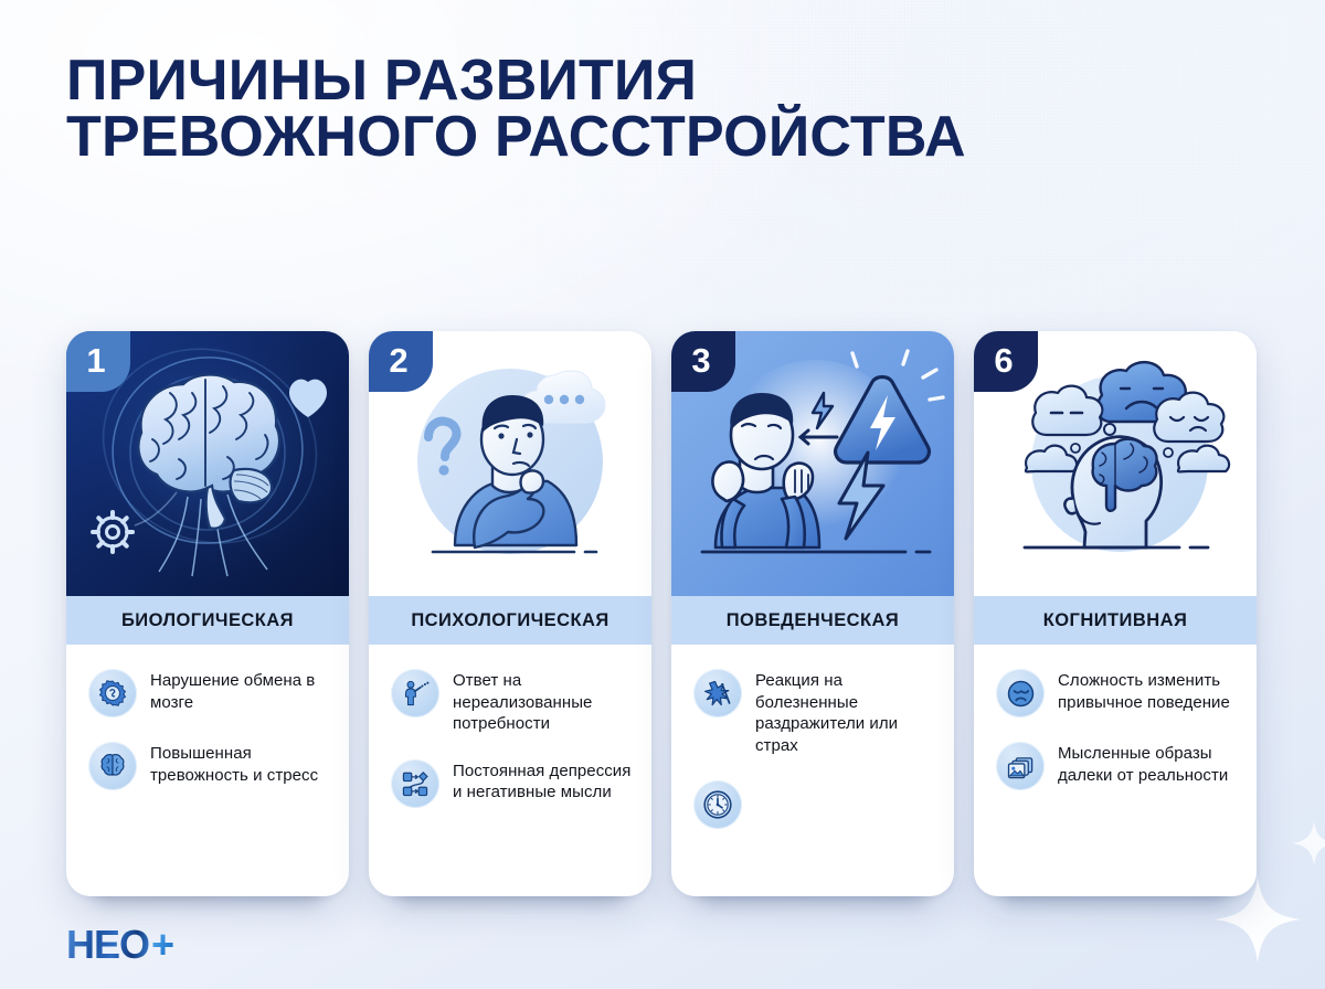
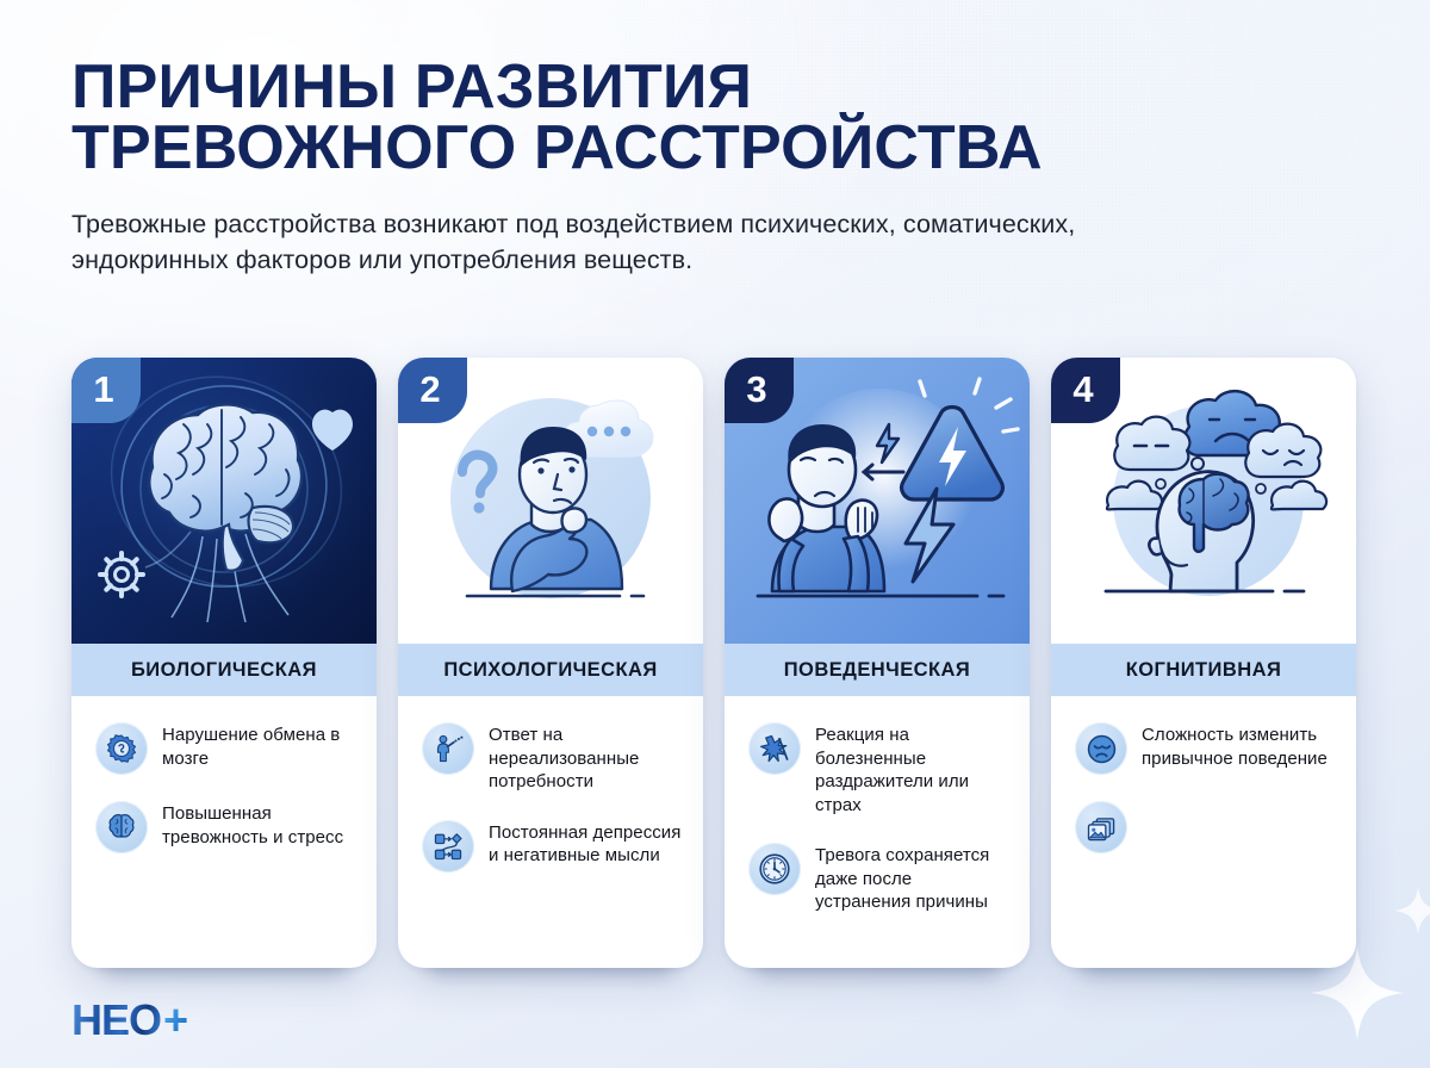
  ПРИЧИНЫ РАЗВИТИЯ
  ТРЕВОЖНОГО РАССТРОЙСТВА
+ Тревожные расстройства возникают под воздействием психических, соматических, эндокринных факторов или употребления веществ.
  1
  БИОЛОГИЧЕСКАЯ
  Нарушение обмена в мозге
  Повышенная тревожность и стресс
  2
  ПСИХОЛОГИЧЕСКАЯ
  Ответ на нереализованные потребности
  Постоянная депрессия и негативные мысли
  3
  ПОВЕДЕНЧЕСКАЯ
  Реакция на болезненные раздражители или страх
+ Тревога сохраняется даже после устранения причины
- 6
+ 4
  КОГНИТИВНАЯ
  Сложность изменить привычное поведение
- Мысленные образы далеки от реальности
  НЕО
  +
